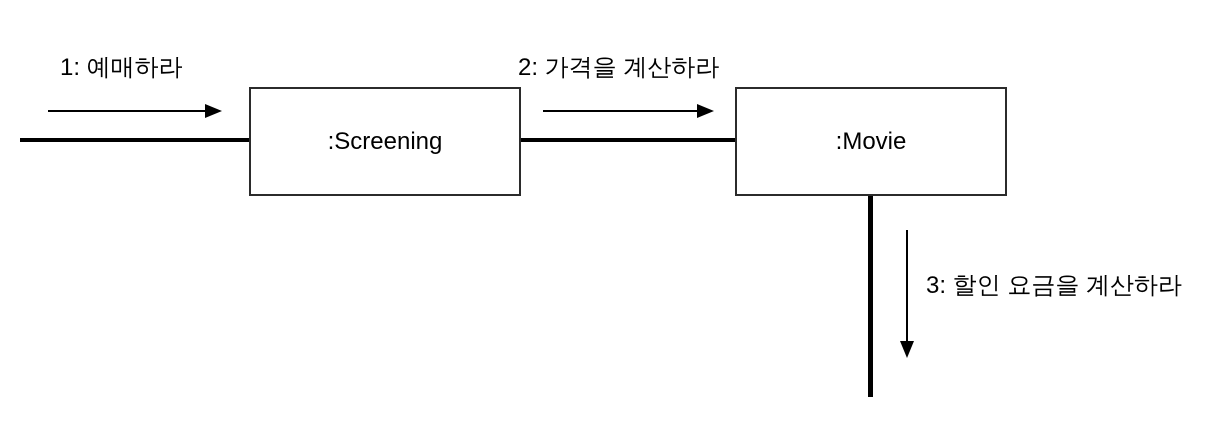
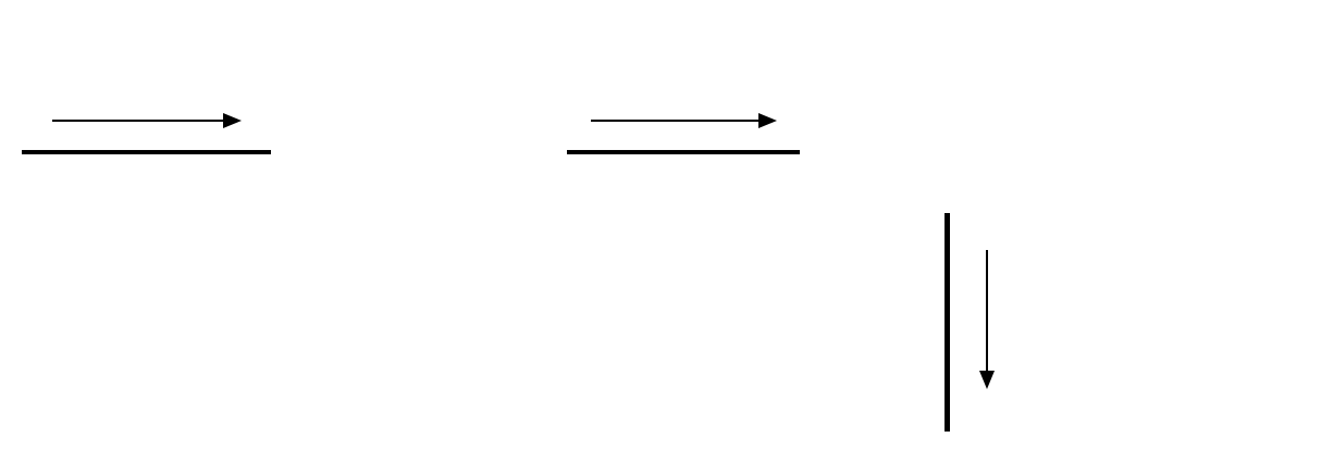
- :Screening
- :Movie
- 1: 예매하라
- 2: 가격을 계산하라
- 3: 할인 요금을 계산하라
